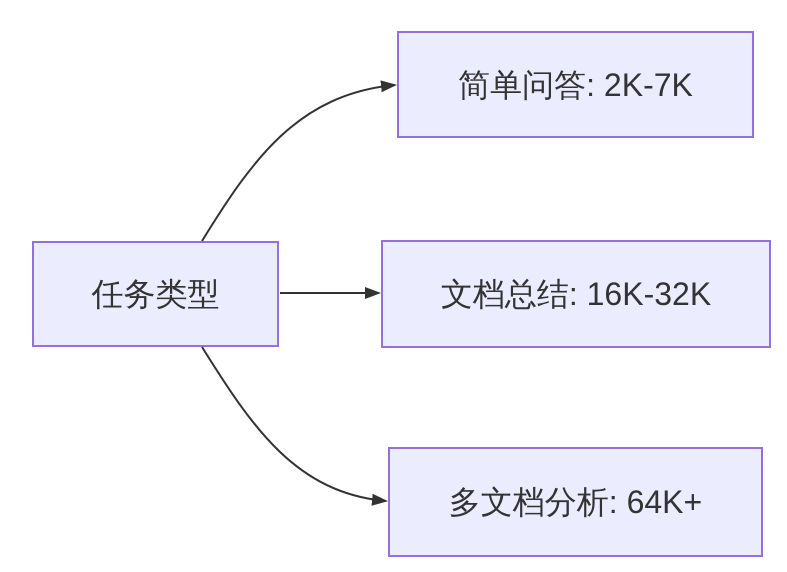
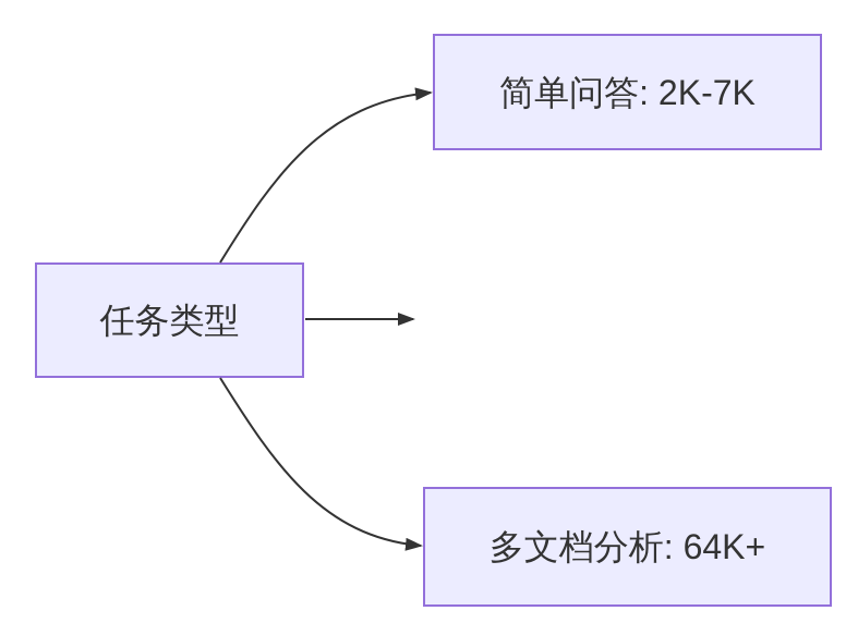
  任务类型
  简单问答: 2K-7K
- 文档总结: 16K-32K
  多文档分析: 64K+
